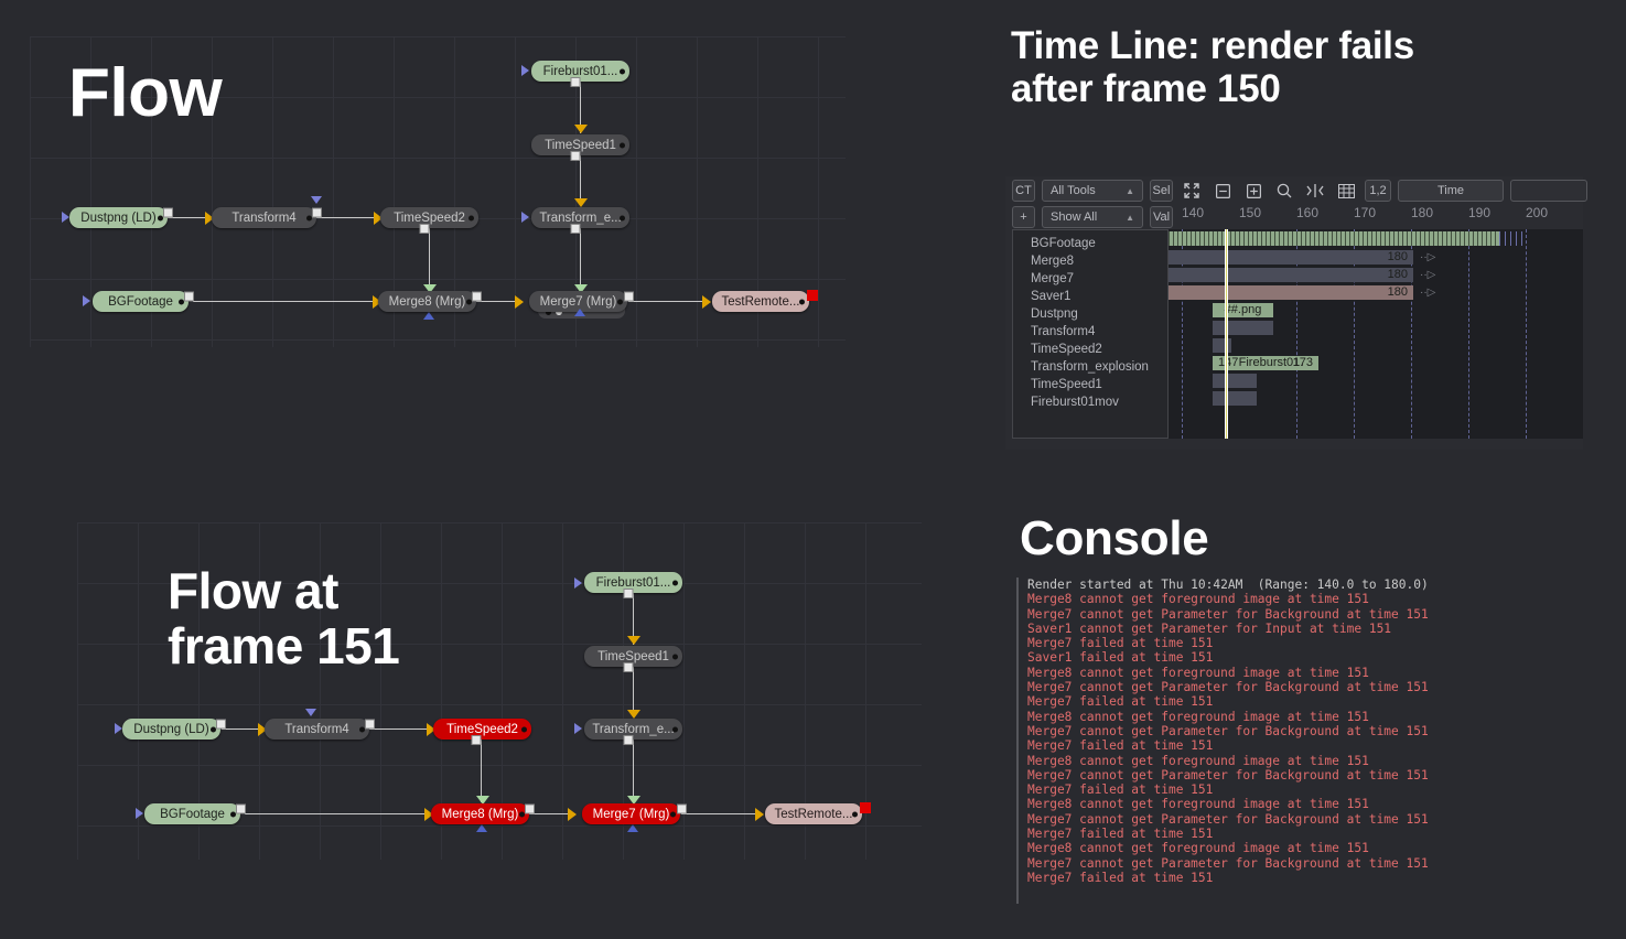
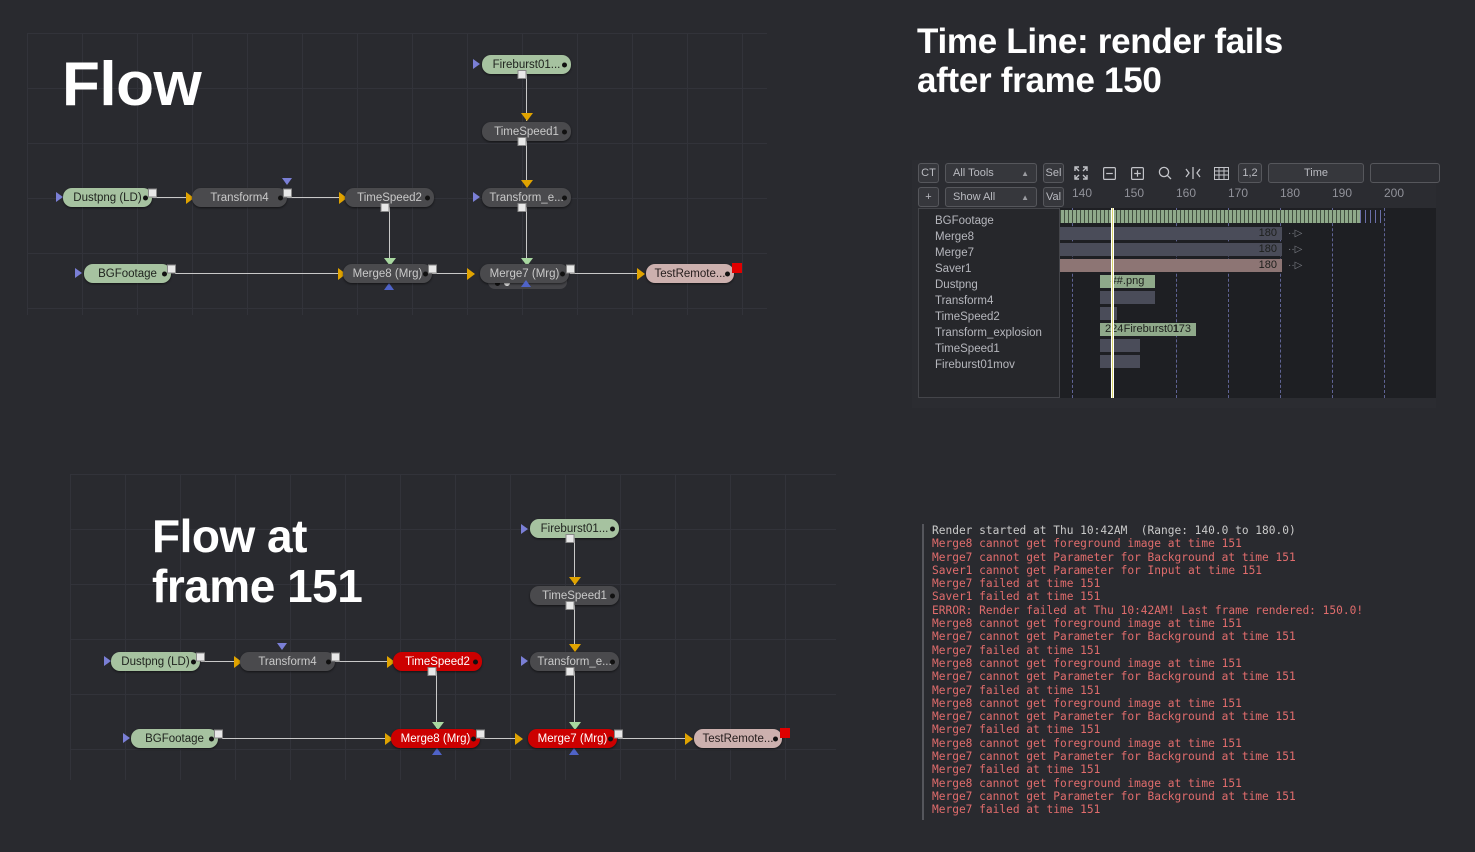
  Flow
  Dustpng (LD)
  Transform4
  TimeSpeed2
  BGFootage
  Fireburst01...
  TimeSpeed1
  Transform_e..
  Merge8 (Mrg)
  Merge7 (Mrg)
  TestRemote...
  Flow at
  frame 151
  Dustpng (LD)
  Transform4
  TimeSpeed2
  BGFootage
  Fireburst01...
  TimeSpeed1
  Transform_e..
  Merge8 (Mrg)
  Merge7 (Mrg)
  TestRemote...
  Time Line: render fails
  after frame 150
- Console
  CT
  All Tools
  ▲
  Sel
  1,2
  Time
  +
  Show All
  ▲
  Val
  140
  150
  160
  170
  180
  190
  200
  BGFootage
  Merge8
  Merge7
  Saver1
  Dustpng
  Transform4
  TimeSpeed2
  Transform_explosion
  TimeSpeed1
  Fireburst01mov
  180
  ··▷
  180
  ··▷
  180
  ··▷
  #.png
- 147
+ 224
  Fireburst01.
  173
  Render started at Thu 10:42AM (Range: 140.0 to 180.0)
  Merge8 cannot get foreground image at time 151
  Merge7 cannot get Parameter for Background at time 151
  Saver1 cannot get Parameter for Input at time 151
  Merge7 failed at time 151
  Saver1 failed at time 151
+ ERROR: Render failed at Thu 10:42AM! Last frame rendered: 150.0!
  Merge8 cannot get foreground image at time 151
  Merge7 cannot get Parameter for Background at time 151
  Merge7 failed at time 151
  Merge8 cannot get foreground image at time 151
  Merge7 cannot get Parameter for Background at time 151
  Merge7 failed at time 151
  Merge8 cannot get foreground image at time 151
  Merge7 cannot get Parameter for Background at time 151
  Merge7 failed at time 151
  Merge8 cannot get foreground image at time 151
  Merge7 cannot get Parameter for Background at time 151
  Merge7 failed at time 151
  Merge8 cannot get foreground image at time 151
  Merge7 cannot get Parameter for Background at time 151
  Merge7 failed at time 151
